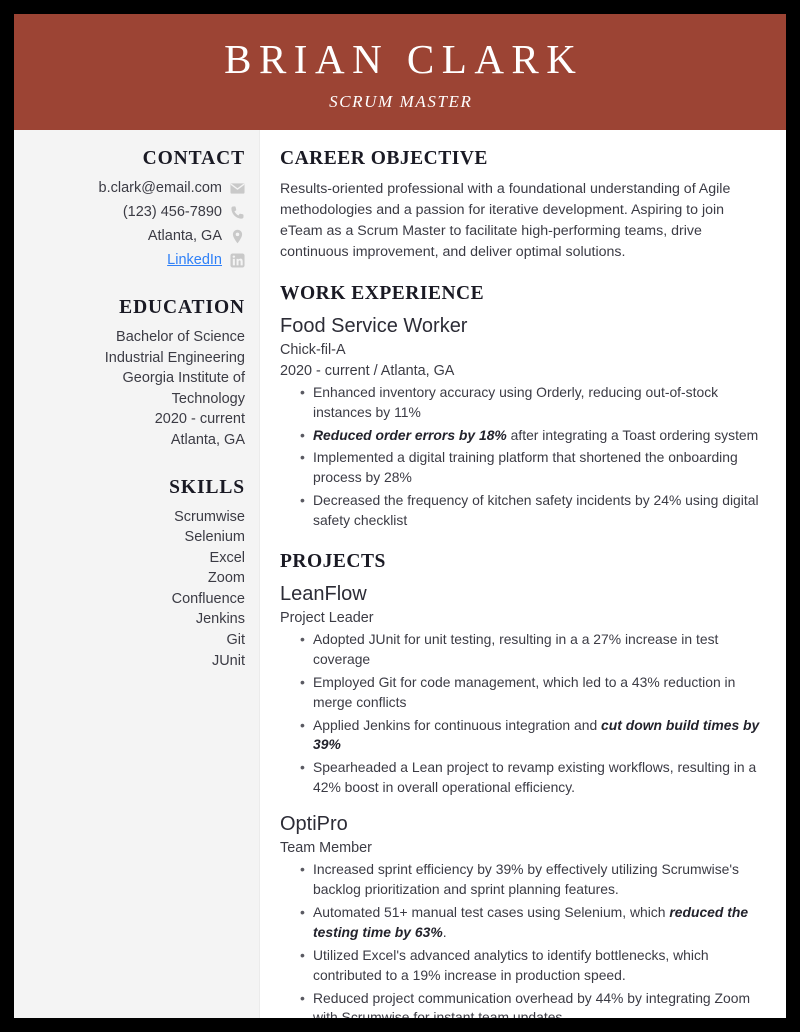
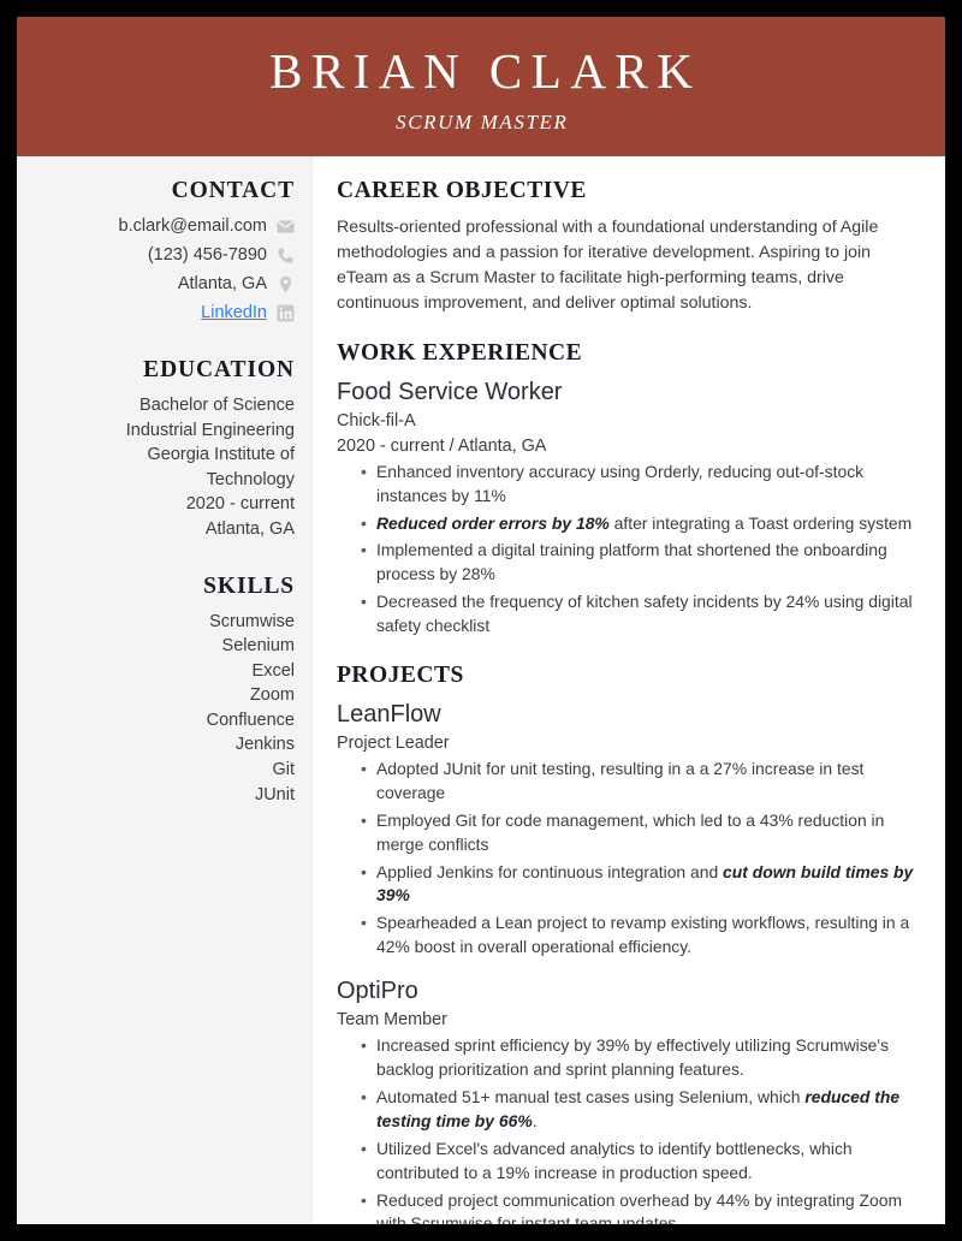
  BRIAN CLARK
  SCRUM MASTER
  CONTACT
  b.clark@email.com
  (123) 456-7890
  Atlanta, GA
  LinkedIn
  EDUCATION
  Bachelor of Science
  Industrial Engineering
  Georgia Institute of
  Technology
  2020 - current
  Atlanta, GA
  SKILLS
  Scrumwise
  Selenium
  Excel
  Zoom
  Confluence
  Jenkins
  Git
  JUnit
  CAREER OBJECTIVE
  Results-oriented professional with a foundational understanding of Agile methodologies and a passion for iterative development. Aspiring to join eTeam as a Scrum Master to facilitate high-performing teams, drive continuous improvement, and deliver optimal solutions.
  WORK EXPERIENCE
  Food Service Worker
  Chick-fil-A
  2020 - current / Atlanta, GA
  Enhanced inventory accuracy using Orderly, reducing out-of-stock instances by 11%
  Reduced order errors by 18% after integrating a Toast ordering system
  Implemented a digital training platform that shortened the onboarding process by 28%
  Decreased the frequency of kitchen safety incidents by 24% using digital safety checklist
  PROJECTS
  LeanFlow
  Project Leader
  Adopted JUnit for unit testing, resulting in a a 27% increase in test coverage
  Employed Git for code management, which led to a 43% reduction in merge conflicts
  Applied Jenkins for continuous integration and cut down build times by 39%
  Spearheaded a Lean project to revamp existing workflows, resulting in a 42% boost in overall operational efficiency.
  OptiPro
  Team Member
  Increased sprint efficiency by 39% by effectively utilizing Scrumwise's backlog prioritization and sprint planning features.
- Automated 51+ manual test cases using Selenium, which reduced the testing time by 63%.
+ Automated 51+ manual test cases using Selenium, which reduced the testing time by 66%.
  Utilized Excel's advanced analytics to identify bottlenecks, which contributed to a 19% increase in production speed.
  Reduced project communication overhead by 44% by integrating Zoom with Scrumwise for instant team updates.
